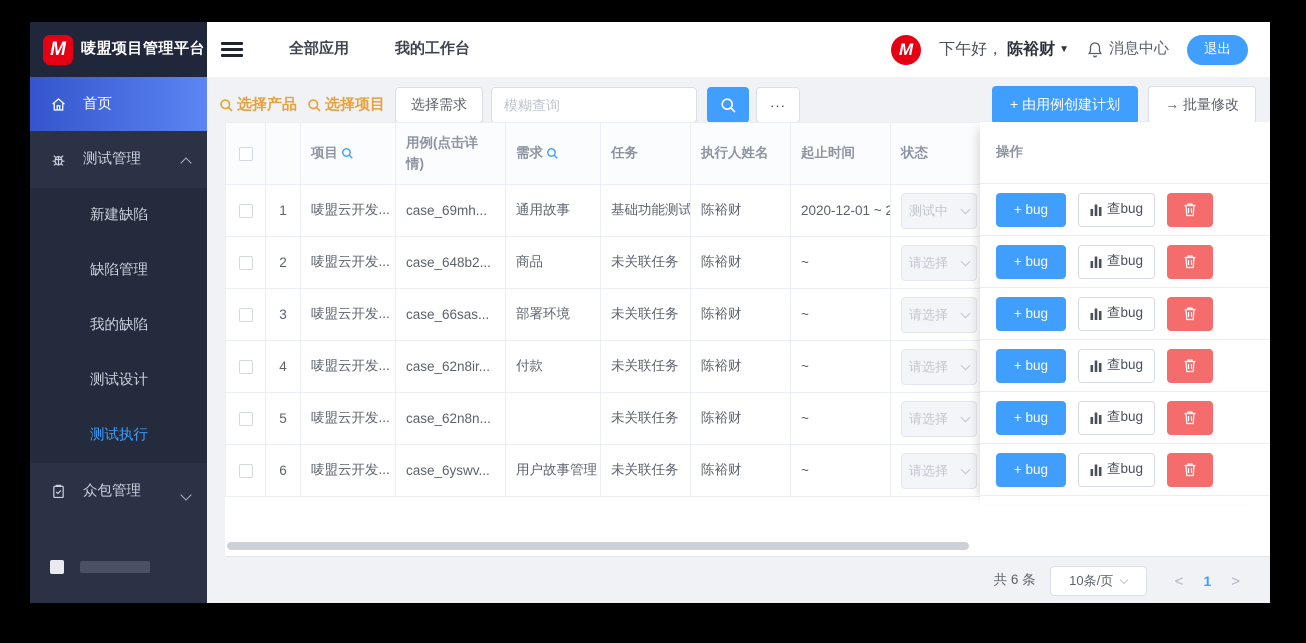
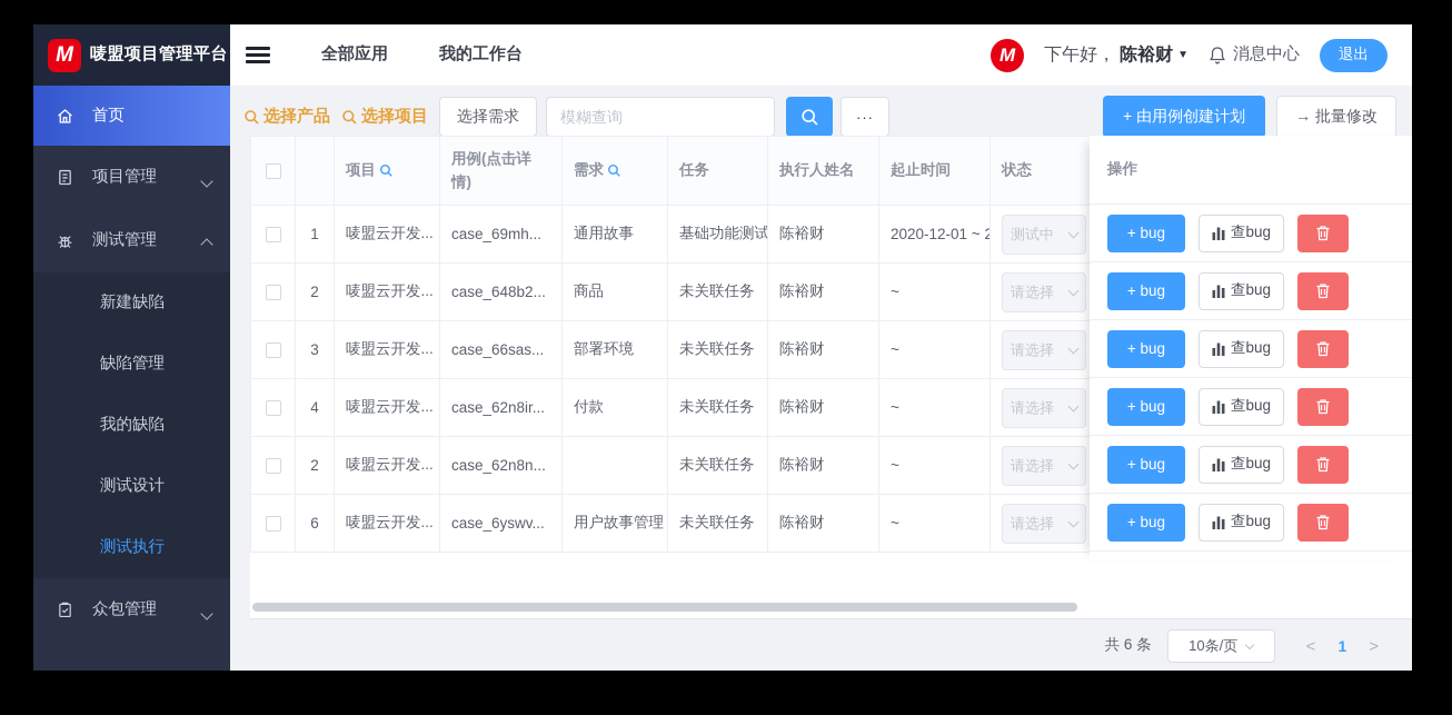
  M
  唛盟项目管理平台
  首页
+ 项目管理
  测试管理
  新建缺陷
  缺陷管理
  我的缺陷
  测试设计
  测试执行
  众包管理
  全部应用
  我的工作台
  M
  下午好，
  陈裕财
  ▼
  消息中心
  退出
  选择产品
  选择项目
  选择需求
  模糊查询
  ···
  + 由用例创建计划
  → 批量修改
  		项目	用例(点击详情)	需求	任务	执行人姓名	起止时间	状态
  	1	唛盟云开发...	case_69mh...	通用故事	基础功能测试	陈裕财	2020-12-01 ~ 2	测试中
  	2	唛盟云开发...	case_648b2...	商品	未关联任务	陈裕财	~	请选择
  	3	唛盟云开发...	case_66sas...	部署环境	未关联任务	陈裕财	~	请选择
  	4	唛盟云开发...	case_62n8ir...	付款	未关联任务	陈裕财	~	请选择
- 	5	唛盟云开发...	case_62n8n...		未关联任务	陈裕财	~	请选择
+ 	2	唛盟云开发...	case_62n8n...		未关联任务	陈裕财	~	请选择
  	6	唛盟云开发...	case_6yswv...	用户故事管理	未关联任务	陈裕财	~	请选择
  操作
  + bug
  查bug
  + bug
  查bug
  + bug
  查bug
  + bug
  查bug
  + bug
  查bug
  + bug
  查bug
  共 6 条
  10条/页
  <
  1
  >
